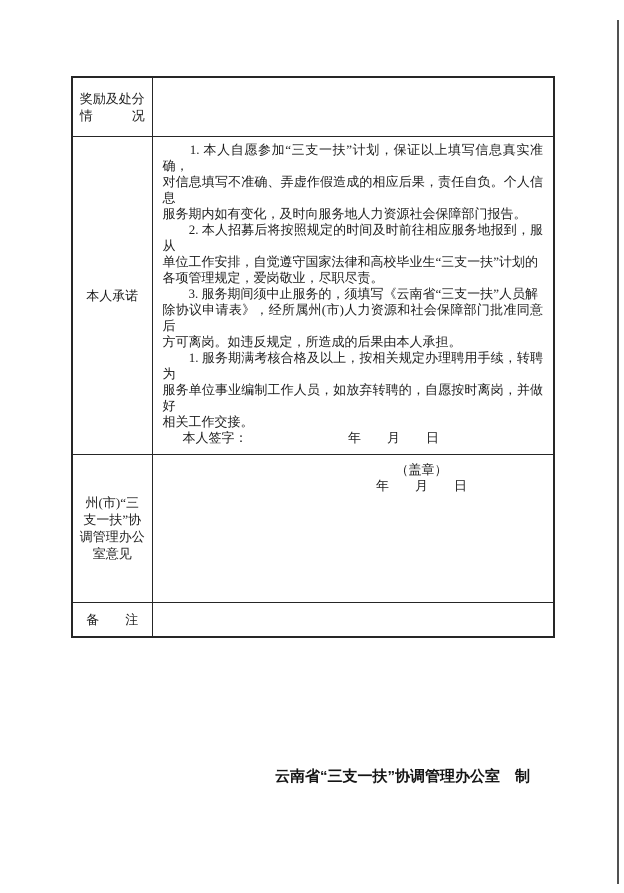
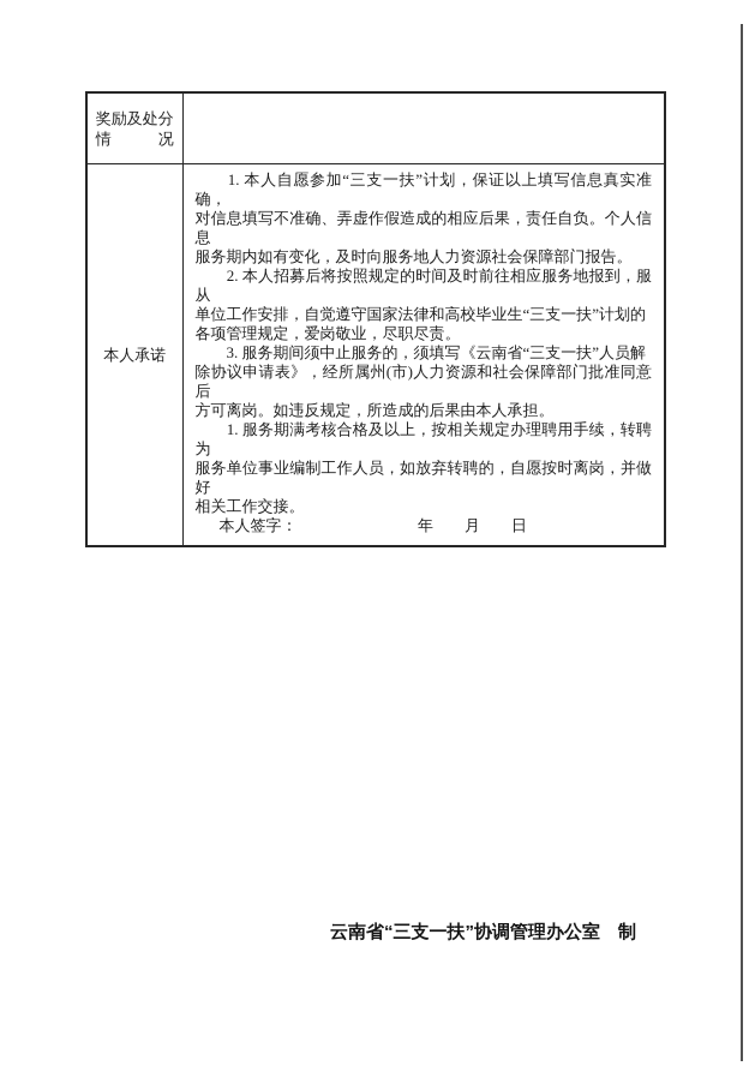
  奖励及处分 情 况
  本人承诺	1. 本人自愿参加“三支一扶”计划，保证以上填写信息真实准确， 对信息填写不准确、弄虚作假造成的相应后果，责任自负。个人信息 服务期内如有变化，及时向服务地人力资源社会保障部门报告。 2. 本人招募后将按照规定的时间及时前往相应服务地报到，服从 单位工作安排，自觉遵守国家法律和高校毕业生“三支一扶”计划的 各项管理规定，爱岗敬业，尽职尽责。 3. 服务期间须中止服务的，须填写《云南省“三支一扶”人员解 除协议申请表》，经所属州(市)人力资源和社会保障部门批准同意后 方可离岗。如违反规定，所造成的后果由本人承担。 1. 服务期满考核合格及以上，按相关规定办理聘用手续，转聘为 服务单位事业编制工作人员，如放弃转聘的，自愿按时离岗，并做好 相关工作交接。 本人签字： 年 月 日
- 州(市)“三 支一扶”协 调管理办公 室意见	（盖章） 年 月 日
- 备 注
  云南省“三支一扶”协调管理办公室 制
